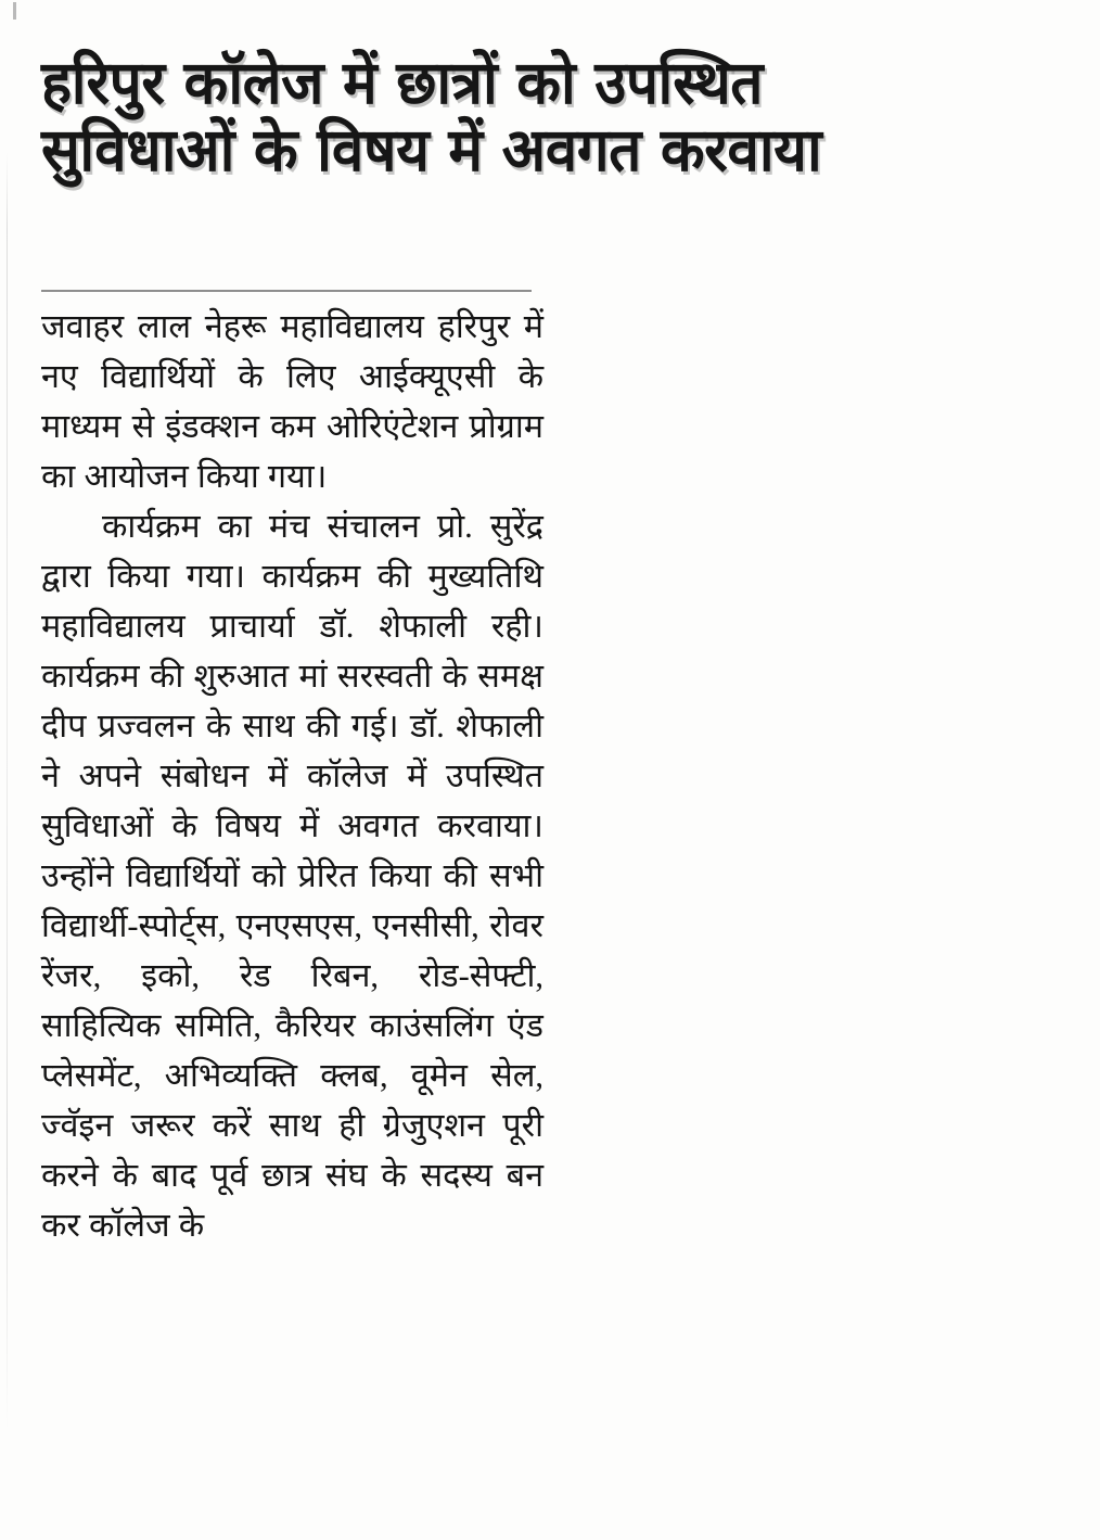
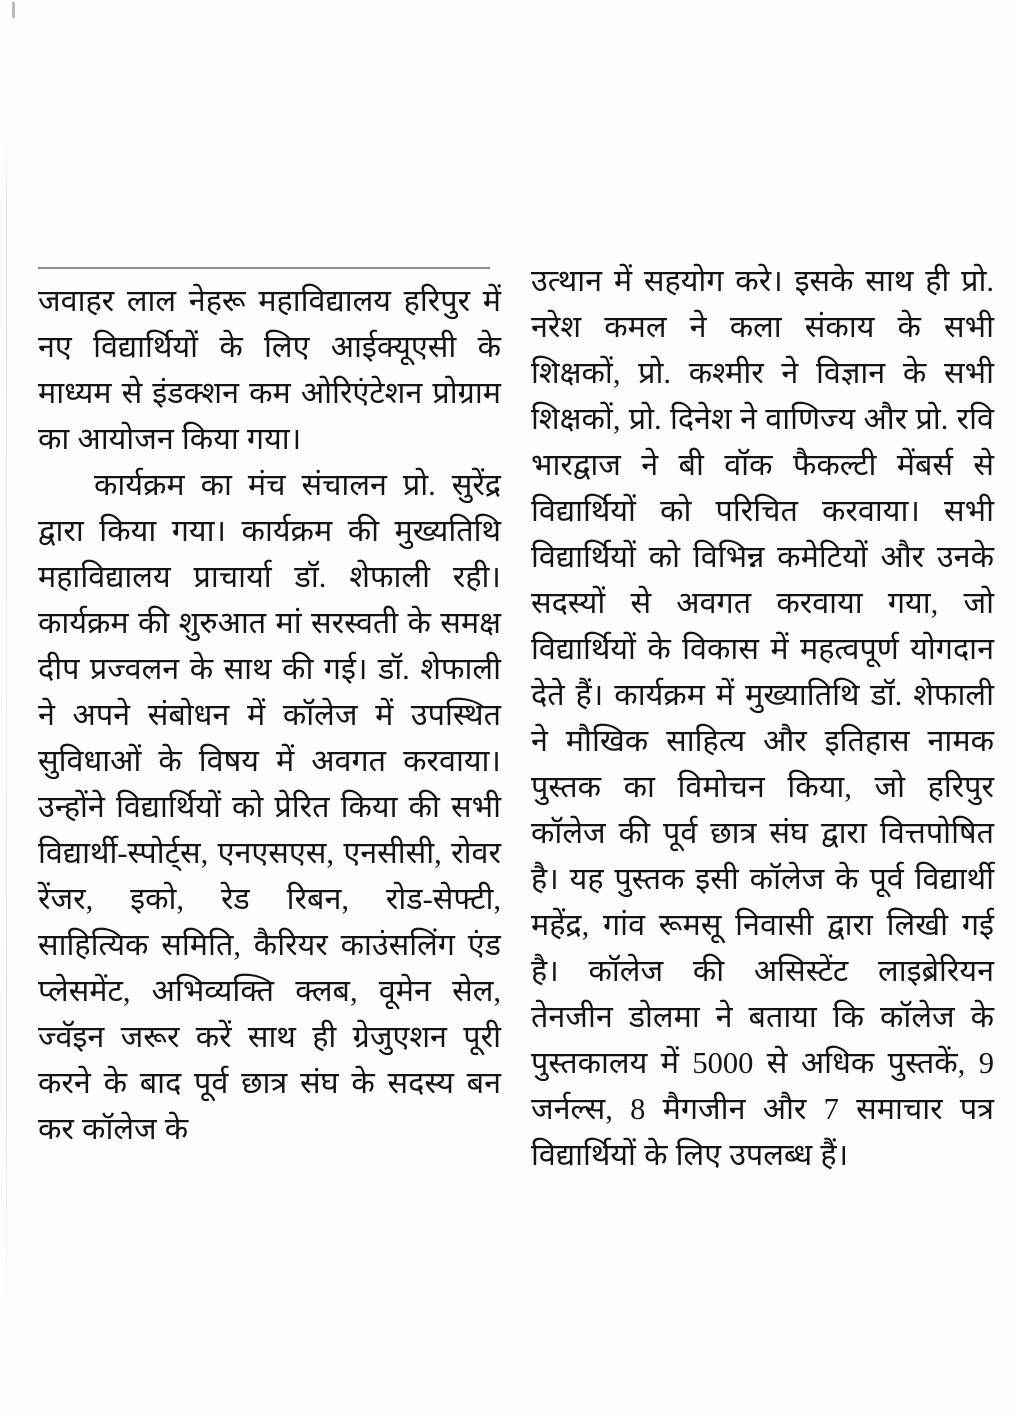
- हरिपुर कॉलेज में छात्रों को उपस्थित
- सुविधाओं के विषय में अवगत करवाया
  जवाहर लाल नेहरू महाविद्यालय हरिपुर में नए विद्यार्थियों के लिए आईक्यूएसी के माध्यम से इंडक्शन कम ओरिएंटेशन प्रोग्राम का आयोजन किया गया।
  कार्यक्रम का मंच संचालन प्रो. सुरेंद्र द्वारा किया गया। कार्यक्रम की मुख्यतिथि महाविद्यालय प्राचार्या डॉ. शेफाली रही। कार्यक्रम की शुरुआत मां सरस्वती के समक्ष दीप प्रज्वलन के साथ की गई। डॉ. शेफाली ने अपने संबोधन में कॉलेज में उपस्थित सुविधाओं के विषय में अवगत करवाया। उन्होंने विद्यार्थियों को प्रेरित किया की सभी विद्यार्थी-स्पोर्ट्स, एनएसएस, एनसीसी, रोवर रेंजर, इको, रेड रिबन, रोड-सेफ्टी, साहित्यिक समिति, कैरियर काउंसलिंग एंड प्लेसमेंट, अभिव्यक्ति क्लब, वूमेन सेल, ज्वॅइन जरूर करें साथ ही ग्रेजुएशन पूरी करने के बाद पूर्व छात्र संघ के सदस्य बन कर कॉलेज के
+ उत्थान में सहयोग करे। इसके साथ ही प्रो. नरेश कमल ने कला संकाय के सभी शिक्षकों, प्रो. कश्मीर ने विज्ञान के सभी शिक्षकों, प्रो. दिनेश ने वाणिज्य और प्रो. रवि भारद्वाज ने बी वॉक फैकल्टी मेंबर्स से विद्यार्थियों को परिचित करवाया। सभी विद्यार्थियों को विभिन्न कमेटियों और उनके सदस्यों से अवगत करवाया गया, जो विद्यार्थियों के विकास में महत्वपूर्ण योगदान देते हैं। कार्यक्रम में मुख्यातिथि डॉ. शेफाली ने मौखिक साहित्य और इतिहास नामक पुस्तक का विमोचन किया, जो हरिपुर कॉलेज की पूर्व छात्र संघ द्वारा वित्तपोषित है। यह पुस्तक इसी कॉलेज के पूर्व विद्यार्थी महेंद्र, गांव रूमसू निवासी द्वारा लिखी गई है। कॉलेज की असिस्टेंट लाइब्रेरियन तेनजीन डोलमा ने बताया कि कॉलेज के पुस्तकालय में 5000 से अधिक पुस्तकें, 9 जर्नल्स, 8 मैगजीन और 7 समाचार पत्र विद्यार्थियों के लिए उपलब्ध हैं।
